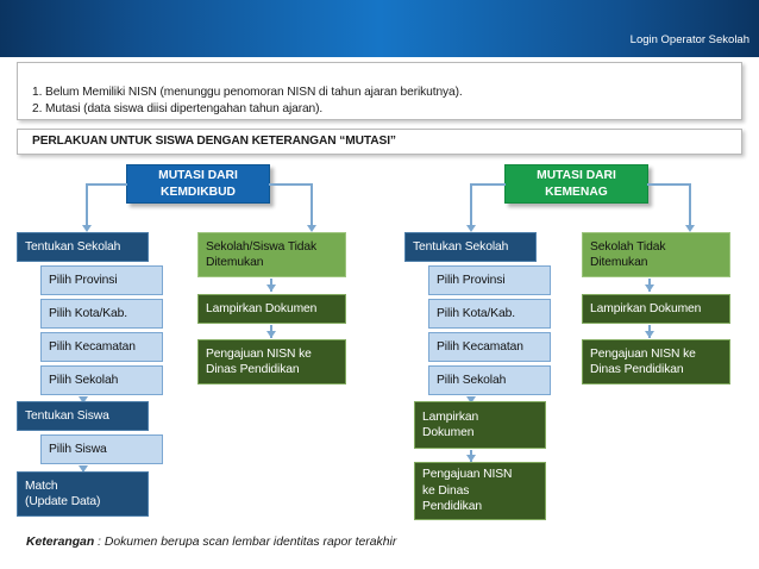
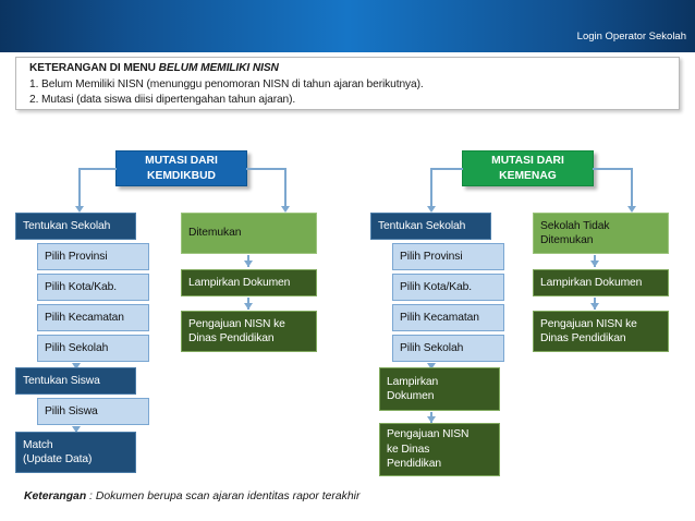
  Login Operator Sekolah
+ KETERANGAN DI MENU BELUM MEMILIKI NISN
  1. Belum Memiliki NISN (menunggu penomoran NISN di tahun ajaran berikutnya).
  2. Mutasi (data siswa diisi dipertengahan tahun ajaran).
- PERLAKUAN UNTUK SISWA DENGAN KETERANGAN “MUTASI”
  MUTASI DARI
  KEMDIKBUD
  MUTASI DARI
  KEMENAG
  Tentukan Sekolah
  Pilih Provinsi
  Pilih Kota/Kab.
  Pilih Kecamatan
  Pilih Sekolah
  Tentukan Siswa
  Pilih Siswa
  Match
  (Update Data)
- Sekolah/Siswa Tidak
  Ditemukan
  Lampirkan Dokumen
  Pengajuan NISN ke
  Dinas Pendidikan
  Tentukan Sekolah
  Pilih Provinsi
  Pilih Kota/Kab.
  Pilih Kecamatan
  Pilih Sekolah
  Lampirkan
  Dokumen
  Pengajuan NISN
  ke Dinas
  Pendidikan
  Sekolah Tidak
  Ditemukan
  Lampirkan Dokumen
  Pengajuan NISN ke
  Dinas Pendidikan
- Keterangan : Dokumen berupa scan lembar identitas rapor terakhir
+ Keterangan : Dokumen berupa scan ajaran identitas rapor terakhir
